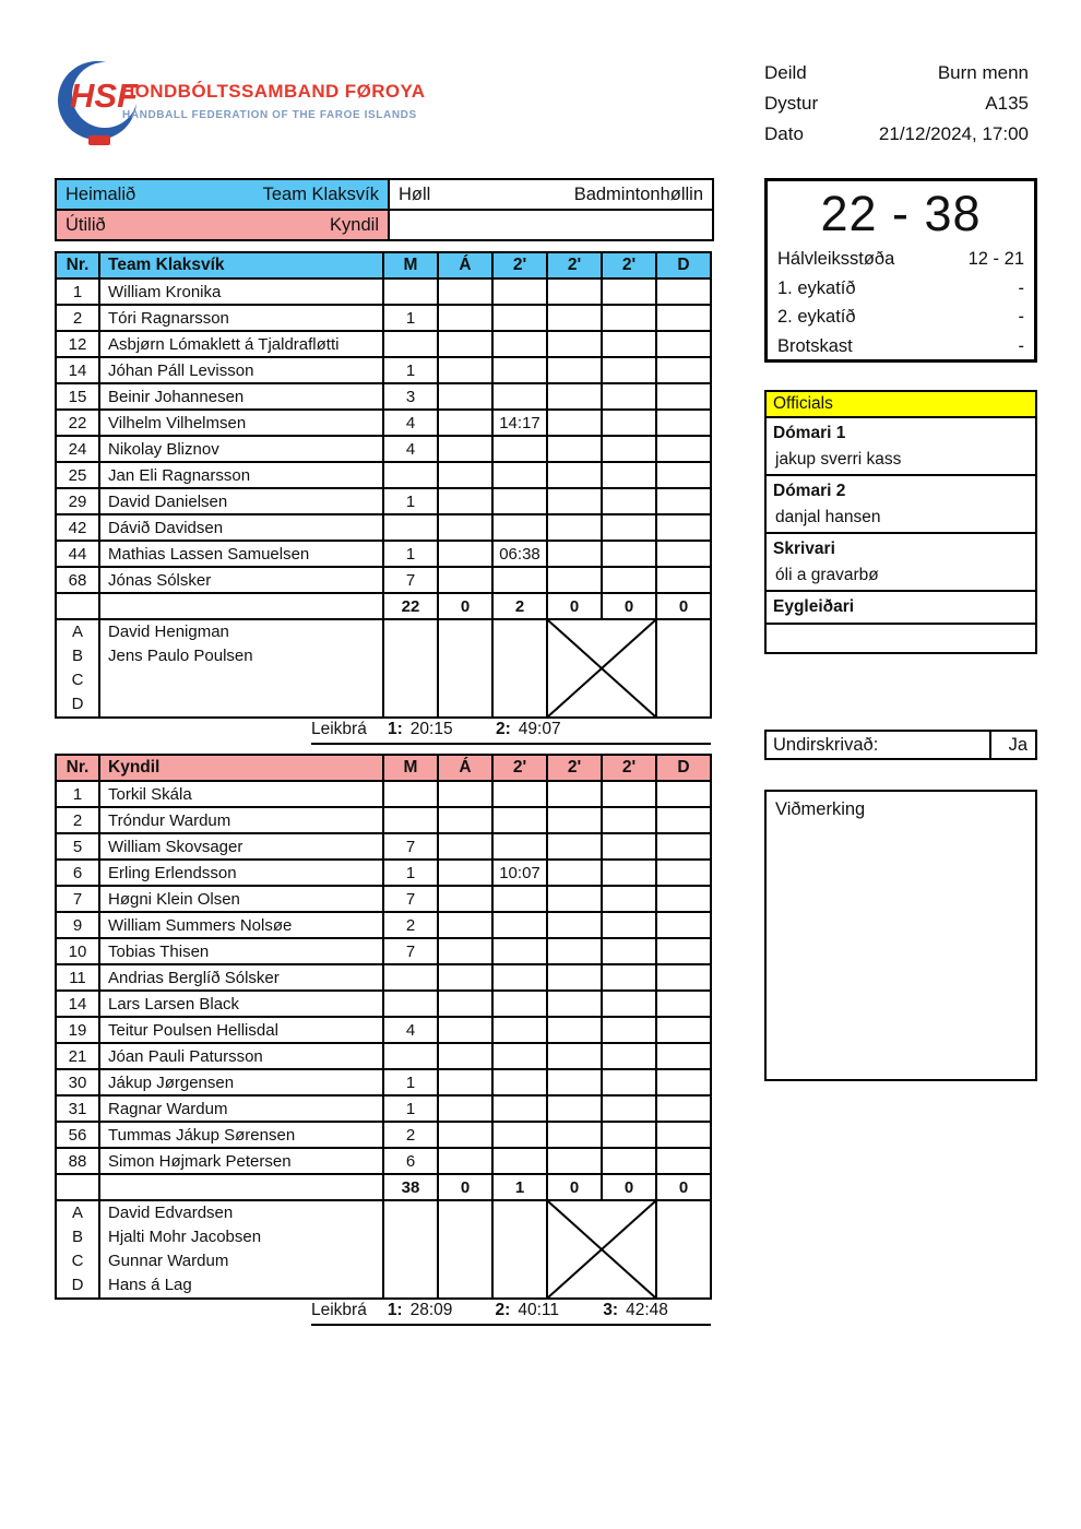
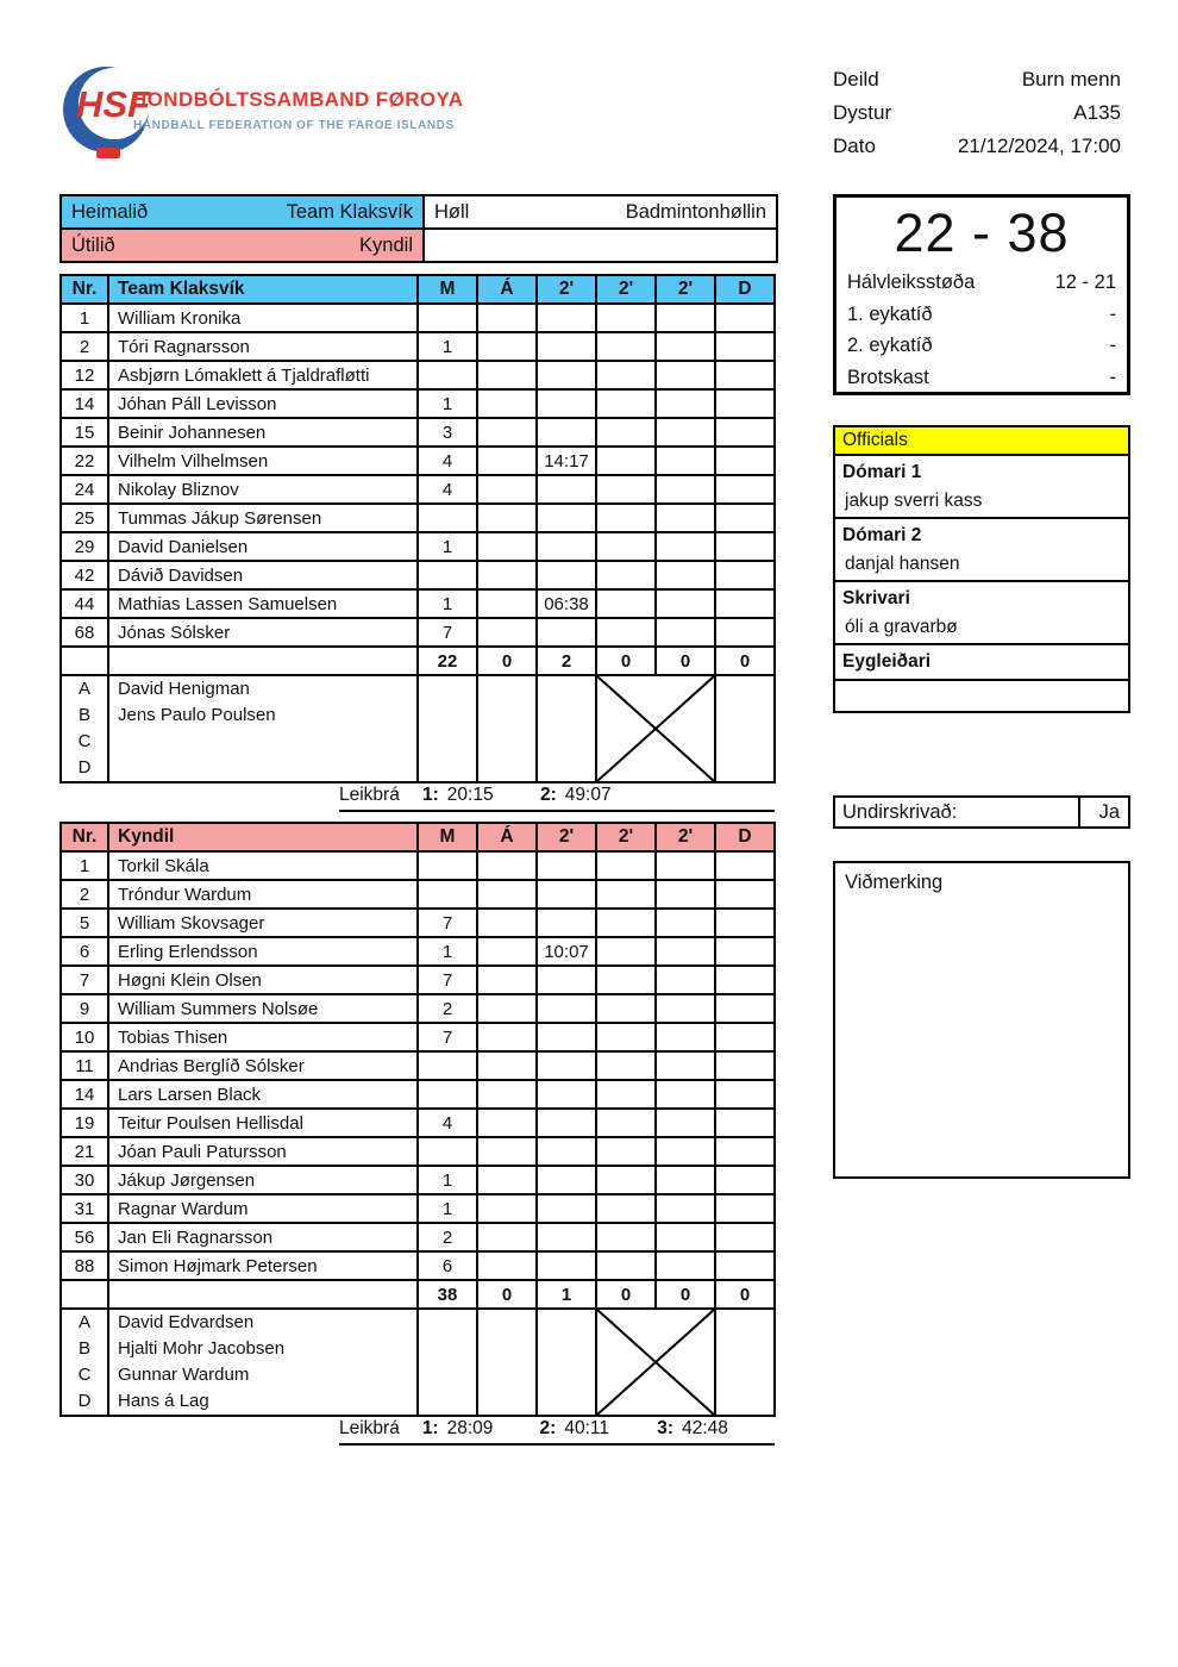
  HSF
  HONDBÓLTSSAMBAND FØROYA
  HANDBALL FEDERATION OF THE FAROE ISLANDS
  Deild
  Burn menn
  Dystur
  A135
  Dato
  21/12/2024, 17:00
  Heimalið
  Team Klaksvík
  Høll
  Badmintonhøllin
  Útilið
  Kyndil
  22 - 38
  Hálvleiksstøða
  12 - 21
  1. eykatíð
  -
  2. eykatíð
  -
  Brotskast
  -
  Officials
  Dómari 1
  jakup sverri kass
  Dómari 2
  danjal hansen
  Skrivari
  óli a gravarbø
  Eygleiðari
  Undirskrivað:
  Ja
  Viðmerking
  Nr.	Team Klaksvík	M	Á	2'	2'	2'	D
  1	William Kronika
  2	Tóri Ragnarsson	1
  12	Asbjørn Lómaklett á Tjaldrafløtti
  14	Jóhan Páll Levisson	1
  15	Beinir Johannesen	3
  22	Vilhelm Vilhelmsen	4		14:17
  24	Nikolay Bliznov	4
- 25	Jan Eli Ragnarsson
+ 25	Tummas Jákup Sørensen
  29	David Danielsen	1
  42	Dávið Davidsen
  44	Mathias Lassen Samuelsen	1		06:38
  68	Jónas Sólsker	7
  		22	0	2	0	0	0
  AB CD	David HenigmanJens Paulo Poulsen
  Leikbrá
  1: 20:15
  2: 49:07
  Nr.	Kyndil	M	Á	2'	2'	2'	D
  1	Torkil Skála
  2	Tróndur Wardum
  5	William Skovsager	7
  6	Erling Erlendsson	1		10:07
  7	Høgni Klein Olsen	7
  9	William Summers Nolsøe	2
  10	Tobias Thisen	7
  11	Andrias Berglíð Sólsker
  14	Lars Larsen Black
  19	Teitur Poulsen Hellisdal	4
  21	Jóan Pauli Patursson
  30	Jákup Jørgensen	1
  31	Ragnar Wardum	1
- 56	Tummas Jákup Sørensen	2
+ 56	Jan Eli Ragnarsson	2
  88	Simon Højmark Petersen	6
  		38	0	1	0	0	0
  AB CD	David EdvardsenHjalti Mohr Jacobsen Gunnar WardumHans á Lag
  Leikbrá
  1: 28:09
  2: 40:11
  3: 42:48
